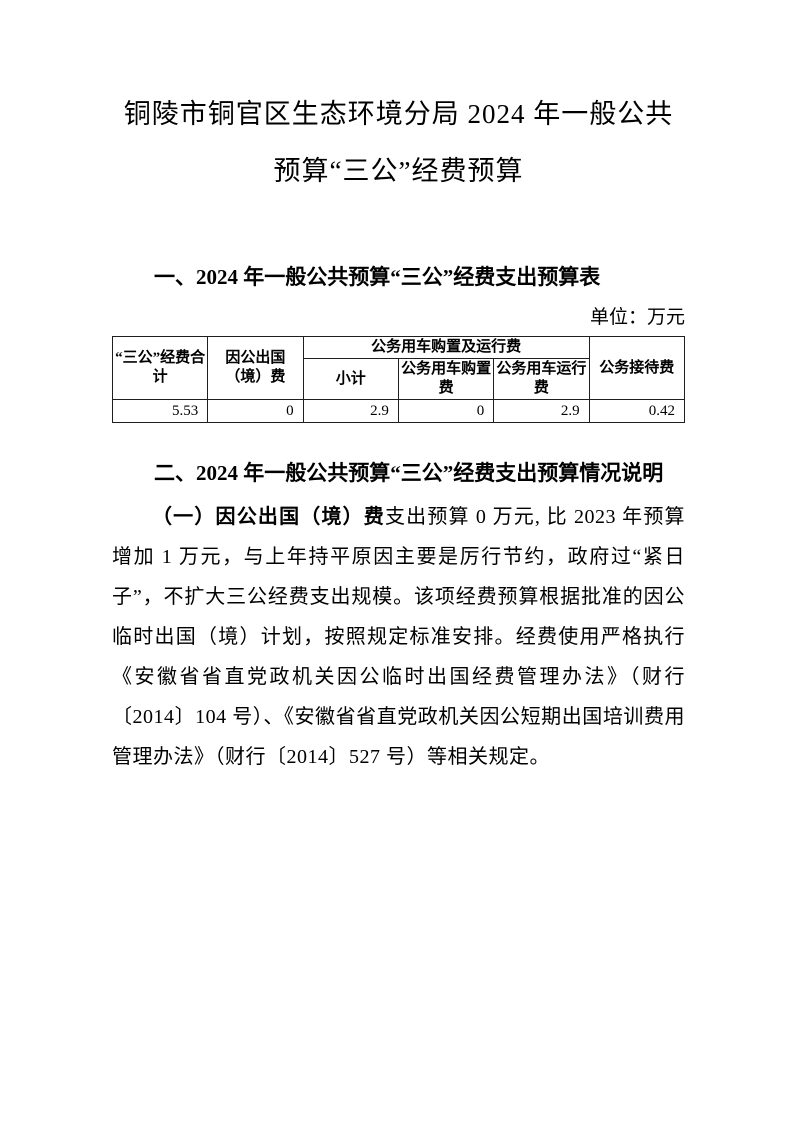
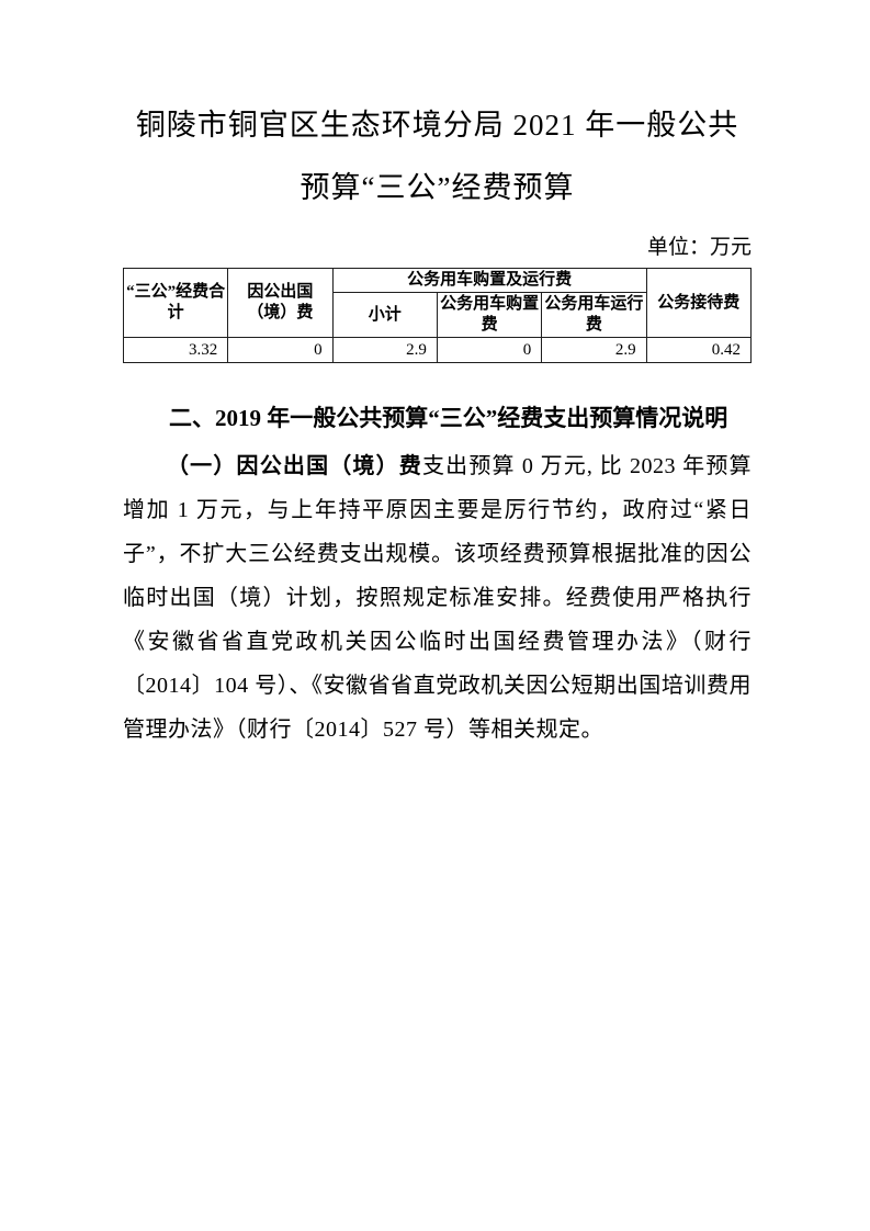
- 铜陵市铜官区生态环境分局 2024 年一般公共预算“三公”经费预算
+ 铜陵市铜官区生态环境分局 2021 年一般公共预算“三公”经费预算
- 一、2024 年一般公共预算“三公”经费支出预算表
  单位：万元
  “三公”经费合计	因公出国（境）费	公务用车购置及运行费	公务接待费
  小计	公务用车购置费	公务用车运行费
- 5.53	0	2.9	0	2.9	0.42
+ 3.32	0	2.9	0	2.9	0.42
- 二、2024 年一般公共预算“三公”经费支出预算情况说明
+ 二、2019 年一般公共预算“三公”经费支出预算情况说明
  （一）因公出国（境）费支出预算 0 万元, 比 2023 年预算增加 1 万元，与上年持平原因主要是厉行节约，政府过“紧日子”，不扩大三公经费支出规模。该项经费预算根据批准的因公临时出国（境）计划，按照规定标准安排。经费使用严格执行《安徽省省直党政机关因公临时出国经费管理办法》（财行〔2014〕104 号）、《安徽省省直党政机关因公短期出国培训费用管理办法》（财行〔2014〕527 号）等相关规定。
